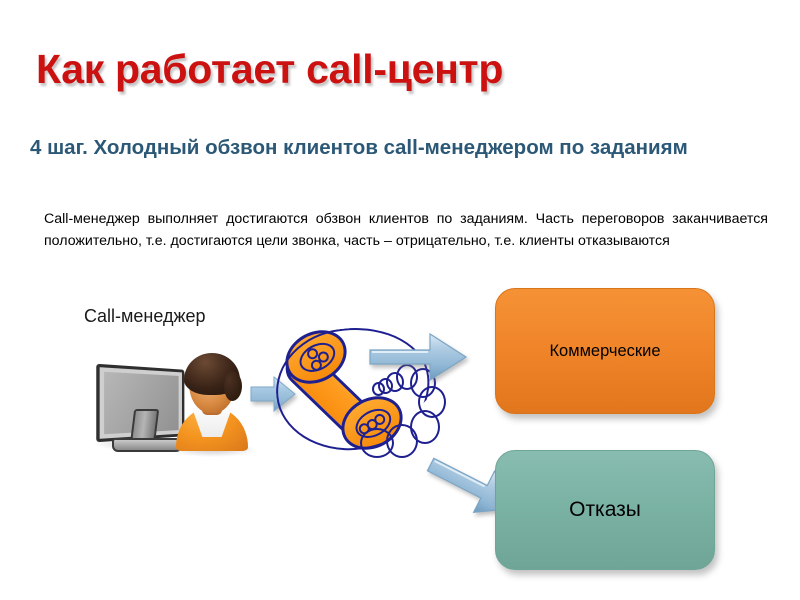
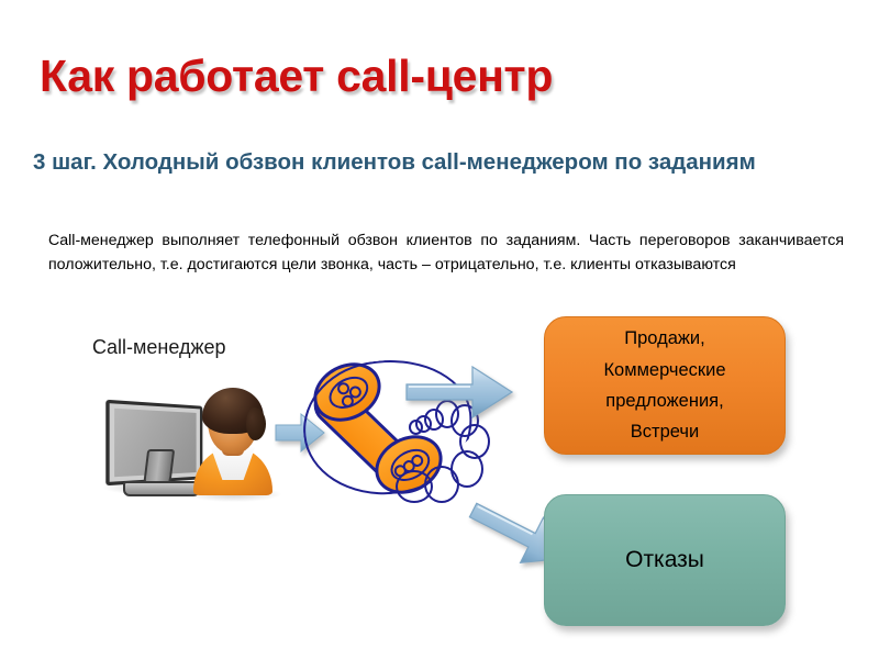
  Как работает call-центр
- 4 шаг. Холодный обзвон клиентов call-менеджером по заданиям
+ 3 шаг. Холодный обзвон клиентов call-менеджером по заданиям
- Call-менеджер выполняет достигаются обзвон клиентов по заданиям. Часть переговоров заканчивается положительно, т.е. достигаются цели звонка, часть – отрицательно, т.е. клиенты отказываются
+ Call-менеджер выполняет телефонный обзвон клиентов по заданиям. Часть переговоров заканчивается положительно, т.е. достигаются цели звонка, часть – отрицательно, т.е. клиенты отказываются
  Call-менеджер
+ Продажи,
  Коммерческие
+ предложения,
+ Встречи
  Отказы
